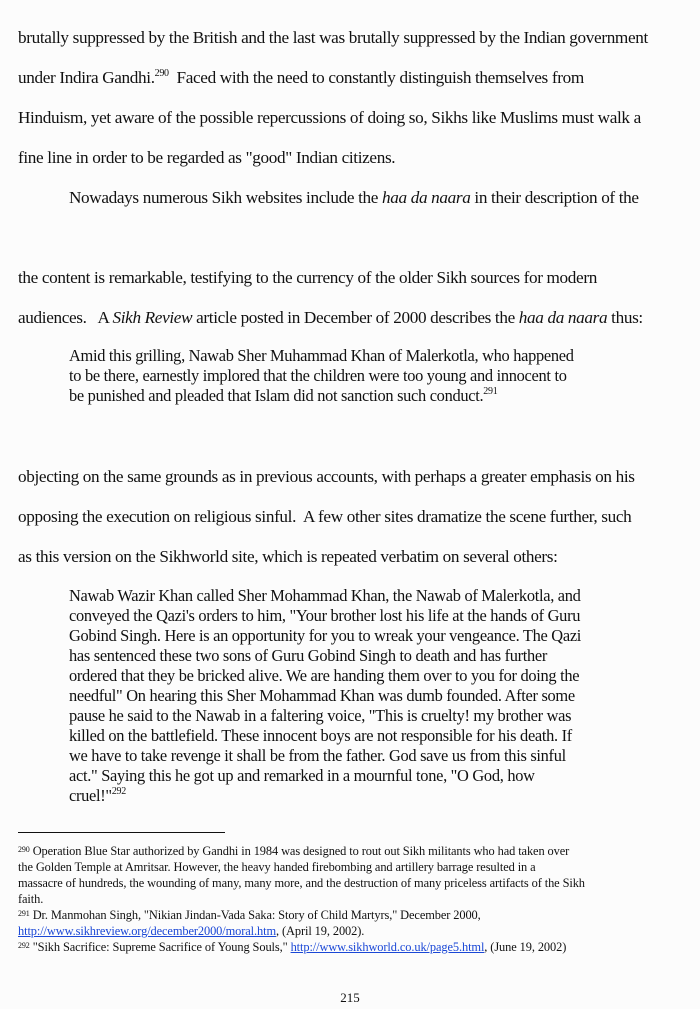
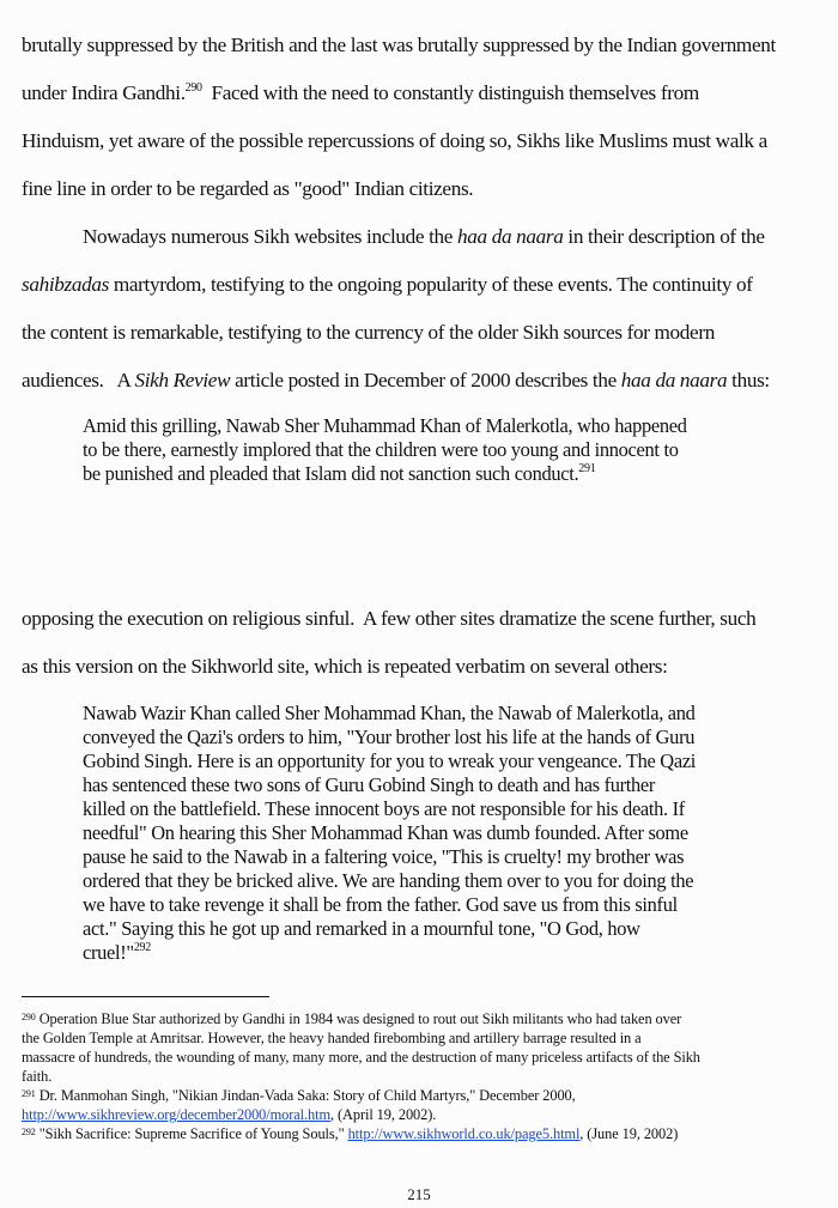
  brutally suppressed by the British and the last was brutally suppressed by the Indian government
  under Indira Gandhi.290 Faced with the need to constantly distinguish themselves from
  Hinduism, yet aware of the possible repercussions of doing so, Sikhs like Muslims must walk a
  fine line in order to be regarded as "good" Indian citizens.
  Nowadays numerous Sikh websites include the haa da naara in their description of the
+ sahibzadas martyrdom, testifying to the ongoing popularity of these events. The continuity of
  the content is remarkable, testifying to the currency of the older Sikh sources for modern
  audiences. A Sikh Review article posted in December of 2000 describes the haa da naara thus:
  Amid this grilling, Nawab Sher Muhammad Khan of Malerkotla, who happened
  to be there, earnestly implored that the children were too young and innocent to
  be punished and pleaded that Islam did not sanction such conduct.291
- objecting on the same grounds as in previous accounts, with perhaps a greater emphasis on his
  opposing the execution on religious sinful. A few other sites dramatize the scene further, such
  as this version on the Sikhworld site, which is repeated verbatim on several others:
  Nawab Wazir Khan called Sher Mohammad Khan, the Nawab of Malerkotla, and
  conveyed the Qazi's orders to him, "Your brother lost his life at the hands of Guru
  Gobind Singh. Here is an opportunity for you to wreak your vengeance. The Qazi
  has sentenced these two sons of Guru Gobind Singh to death and has further
- ordered that they be bricked alive. We are handing them over to you for doing the
+ killed on the battlefield. These innocent boys are not responsible for his death. If
  needful" On hearing this Sher Mohammad Khan was dumb founded. After some
  pause he said to the Nawab in a faltering voice, "This is cruelty! my brother was
- killed on the battlefield. These innocent boys are not responsible for his death. If
+ ordered that they be bricked alive. We are handing them over to you for doing the
  we have to take revenge it shall be from the father. God save us from this sinful
  act." Saying this he got up and remarked in a mournful tone, "O God, how
  cruel!"292
  290 Operation Blue Star authorized by Gandhi in 1984 was designed to rout out Sikh militants who had taken over
  the Golden Temple at Amritsar. However, the heavy handed firebombing and artillery barrage resulted in a
  massacre of hundreds, the wounding of many, many more, and the destruction of many priceless artifacts of the Sikh
  faith.
  291 Dr. Manmohan Singh, "Nikian Jindan-Vada Saka: Story of Child Martyrs," December 2000,
  http://www.sikhreview.org/december2000/moral.htm, (April 19, 2002).
  292 "Sikh Sacrifice: Supreme Sacrifice of Young Souls," http://www.sikhworld.co.uk/page5.html, (June 19, 2002)
  215
